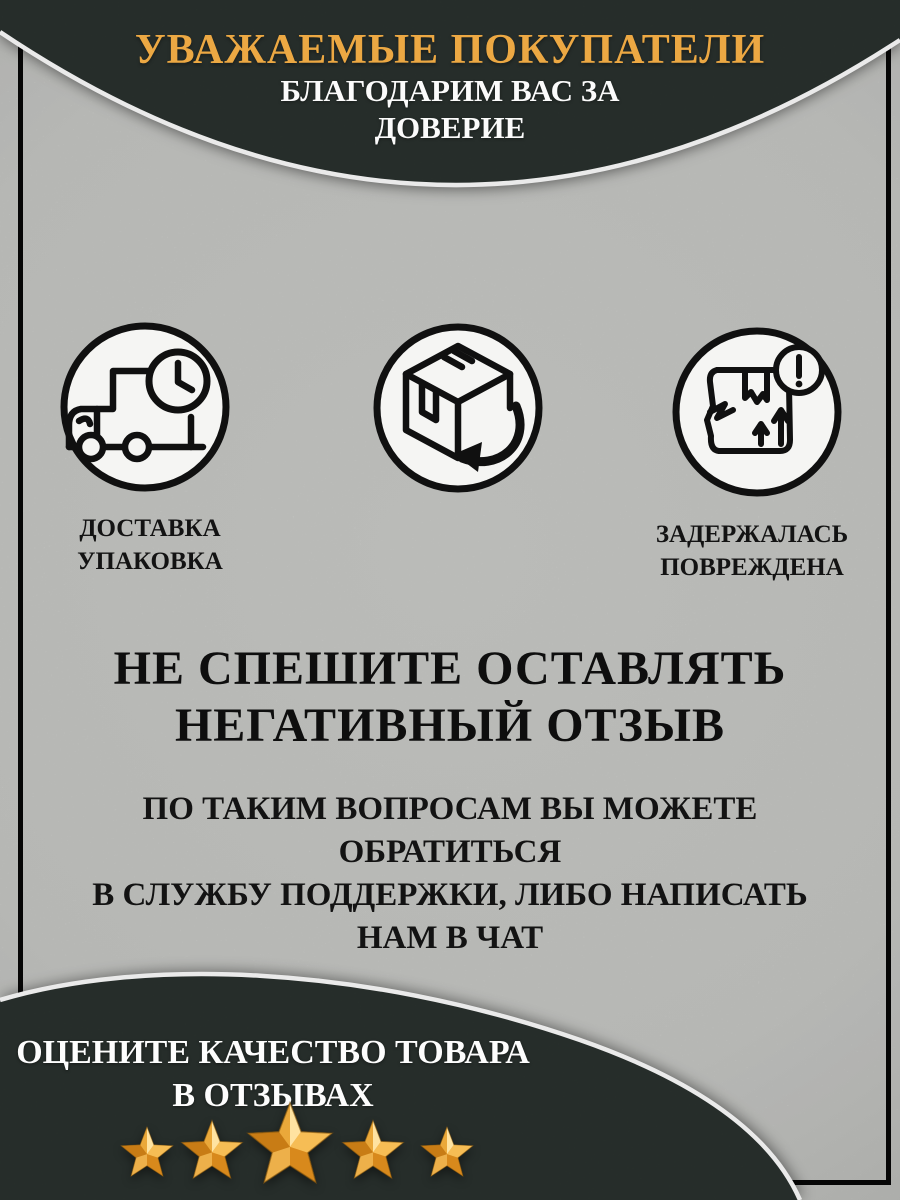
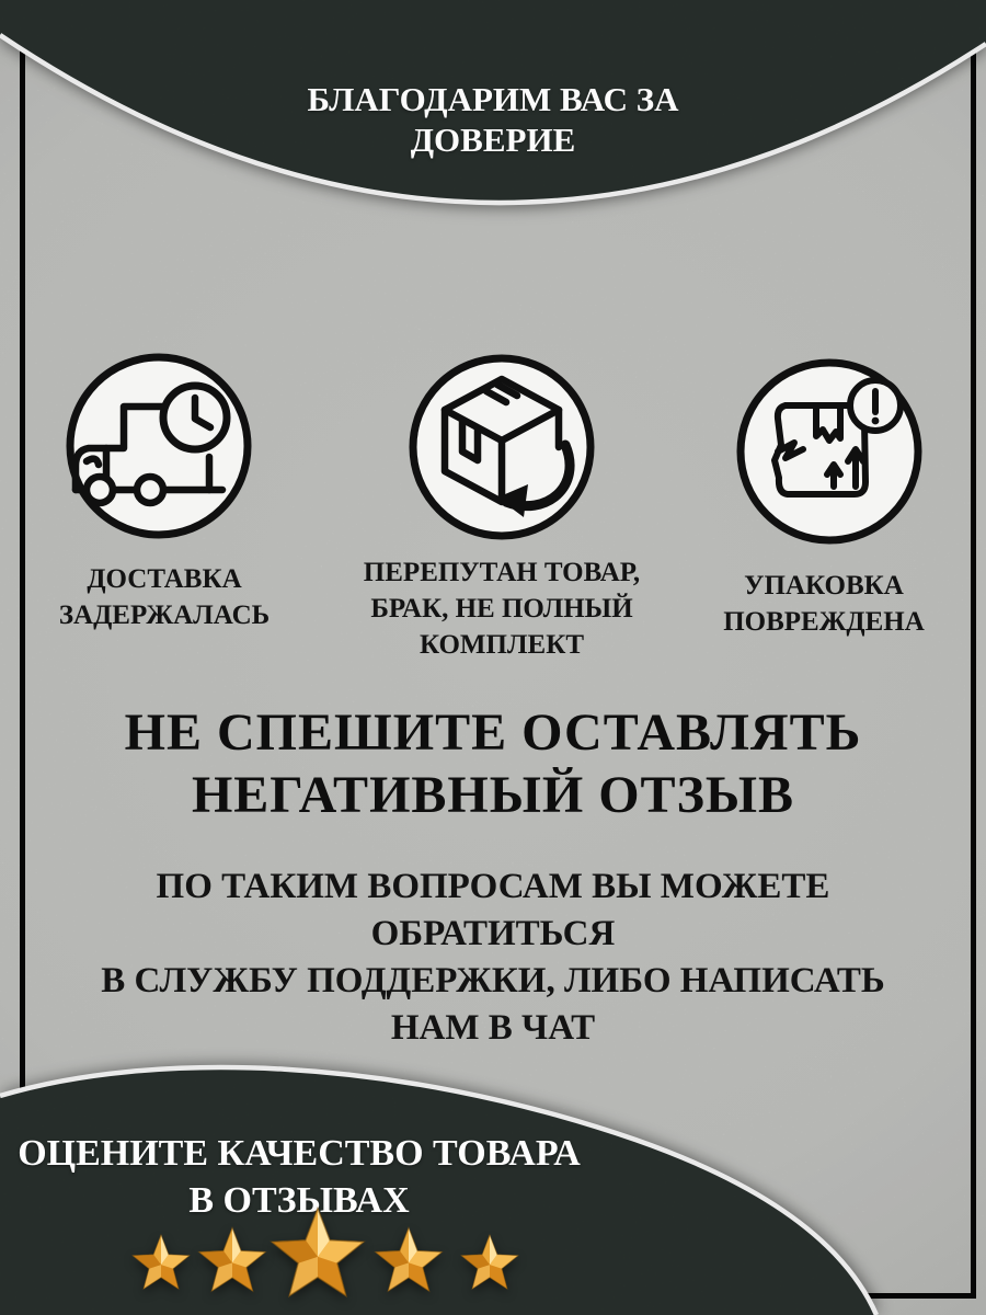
- УВАЖАЕМЫЕ ПОКУПАТЕЛИ
  БЛАГОДАРИМ ВАС ЗА
  ДОВЕРИЕ
  ДОСТАВКА
- УПАКОВКА
+ ЗАДЕРЖАЛАСЬ
+ ПЕРЕПУТАН ТОВАР,
+ БРАК, НЕ ПОЛНЫЙ
+ КОМПЛЕКТ
- ЗАДЕРЖАЛАСЬ
+ УПАКОВКА
  ПОВРЕЖДЕНА
  НЕ СПЕШИТЕ ОСТАВЛЯТЬ
  НЕГАТИВНЫЙ ОТЗЫВ
  ПО ТАКИМ ВОПРОСАМ ВЫ МОЖЕТЕ ОБРАТИТЬСЯ
  В СЛУЖБУ ПОДДЕРЖКИ, ЛИБО НАПИСАТЬ
  НАМ В ЧАТ
  ОЦЕНИТЕ КАЧЕСТВО ТОВАРА
  В ОТЗЫВАХ
